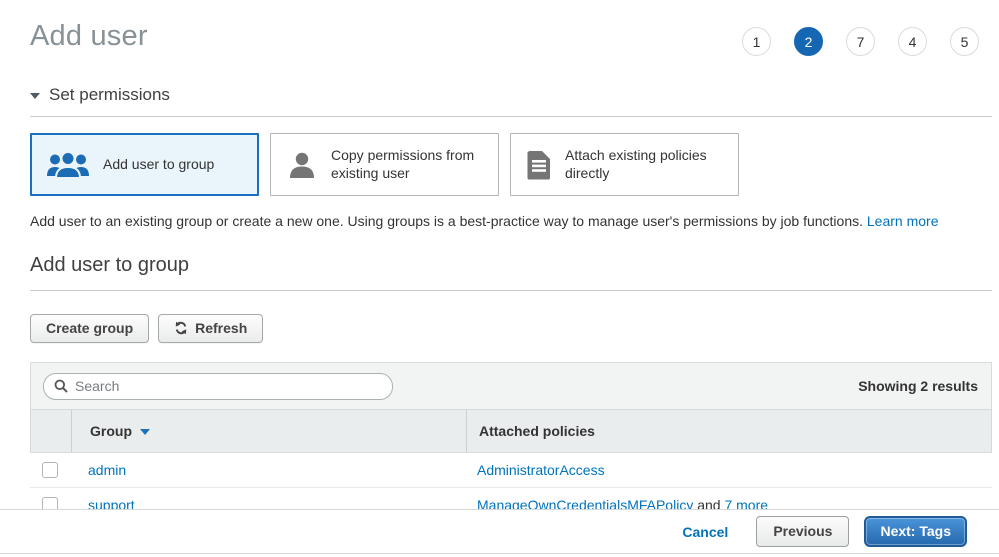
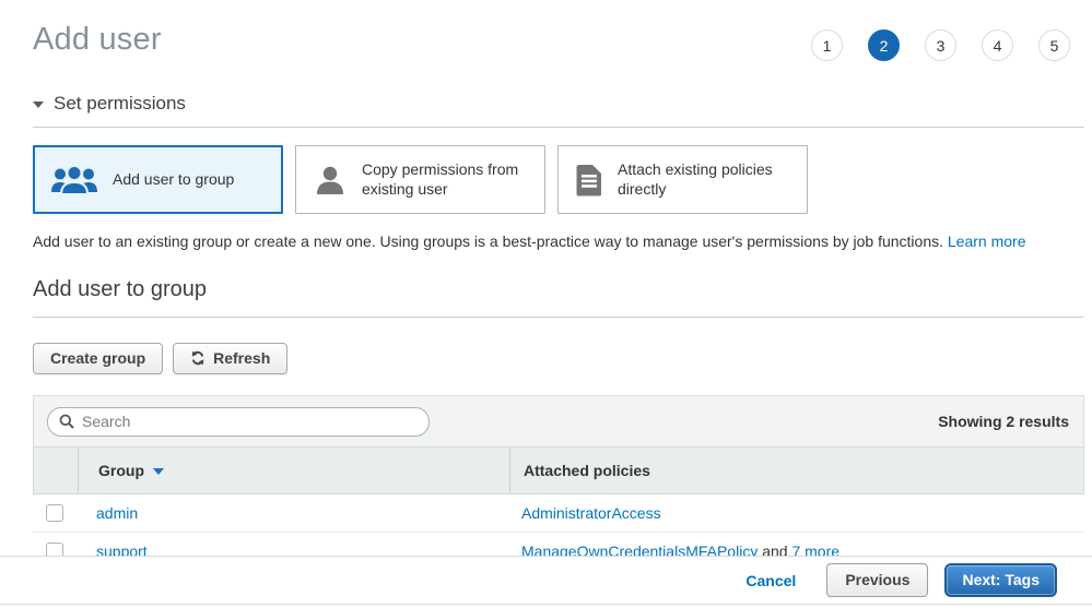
  Add user
  1
  2
- 7
+ 3
  4
  5
  Set permissions
  Add user to group
  Copy permissions from existing user
  Attach existing policies directly
  Add user to an existing group or create a new one. Using groups is a best-practice way to manage user's permissions by job functions. Learn more
  Add user to group
  Create group
  Refresh
  Search
  Showing 2 results
  Group
  Attached policies
  admin
  AdministratorAccess
  support
  ManageOwnCredentialsMFAPolicy and 7 more
  Cancel
  Previous
  Next: Tags
